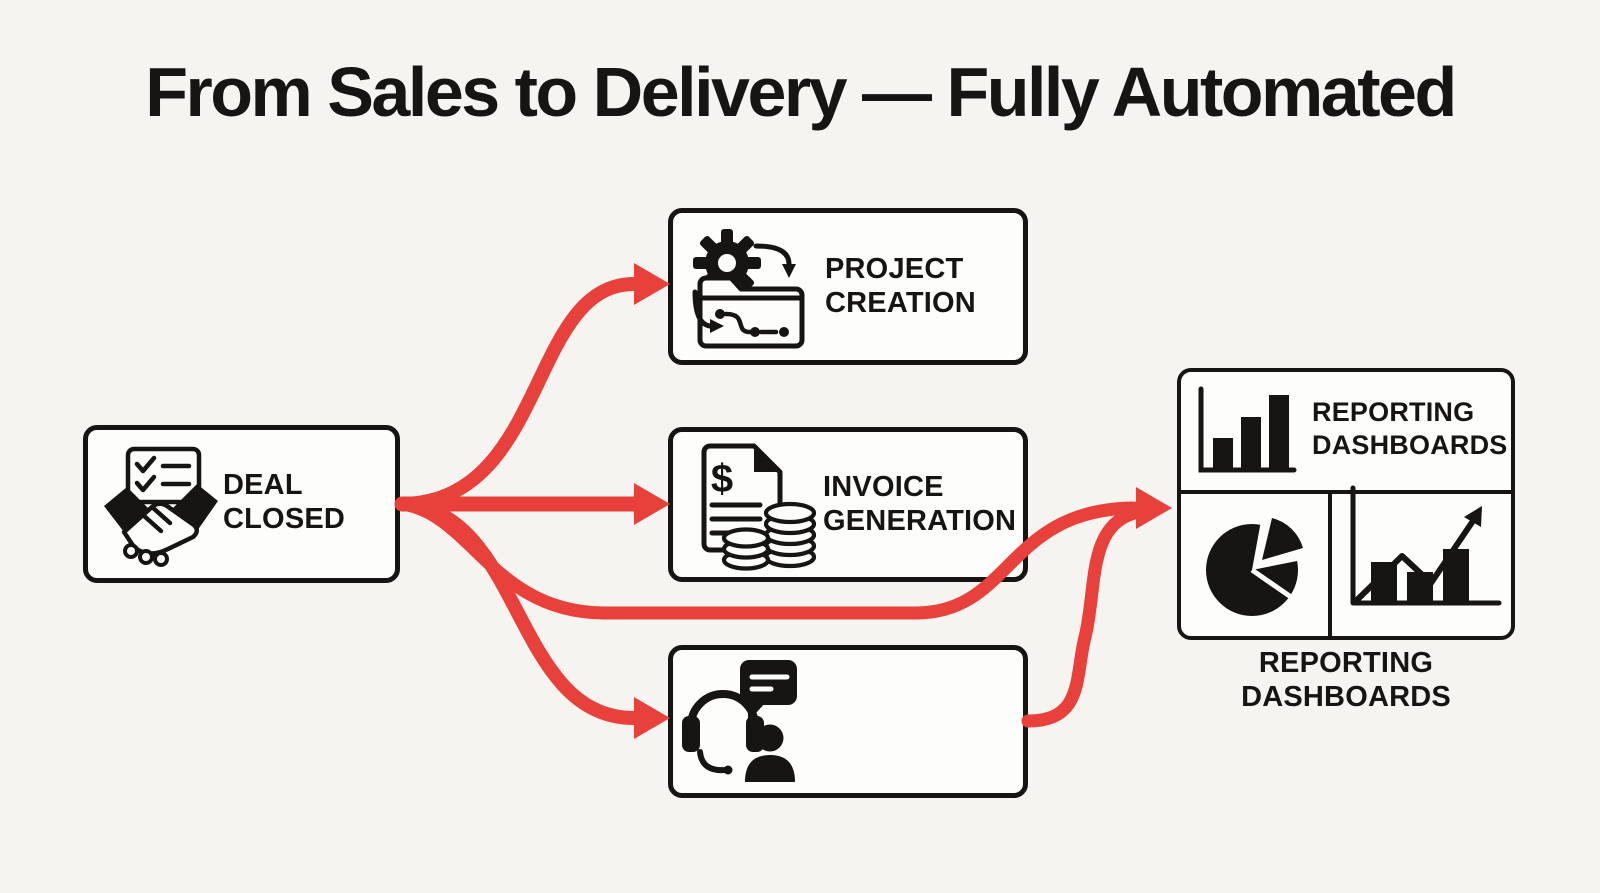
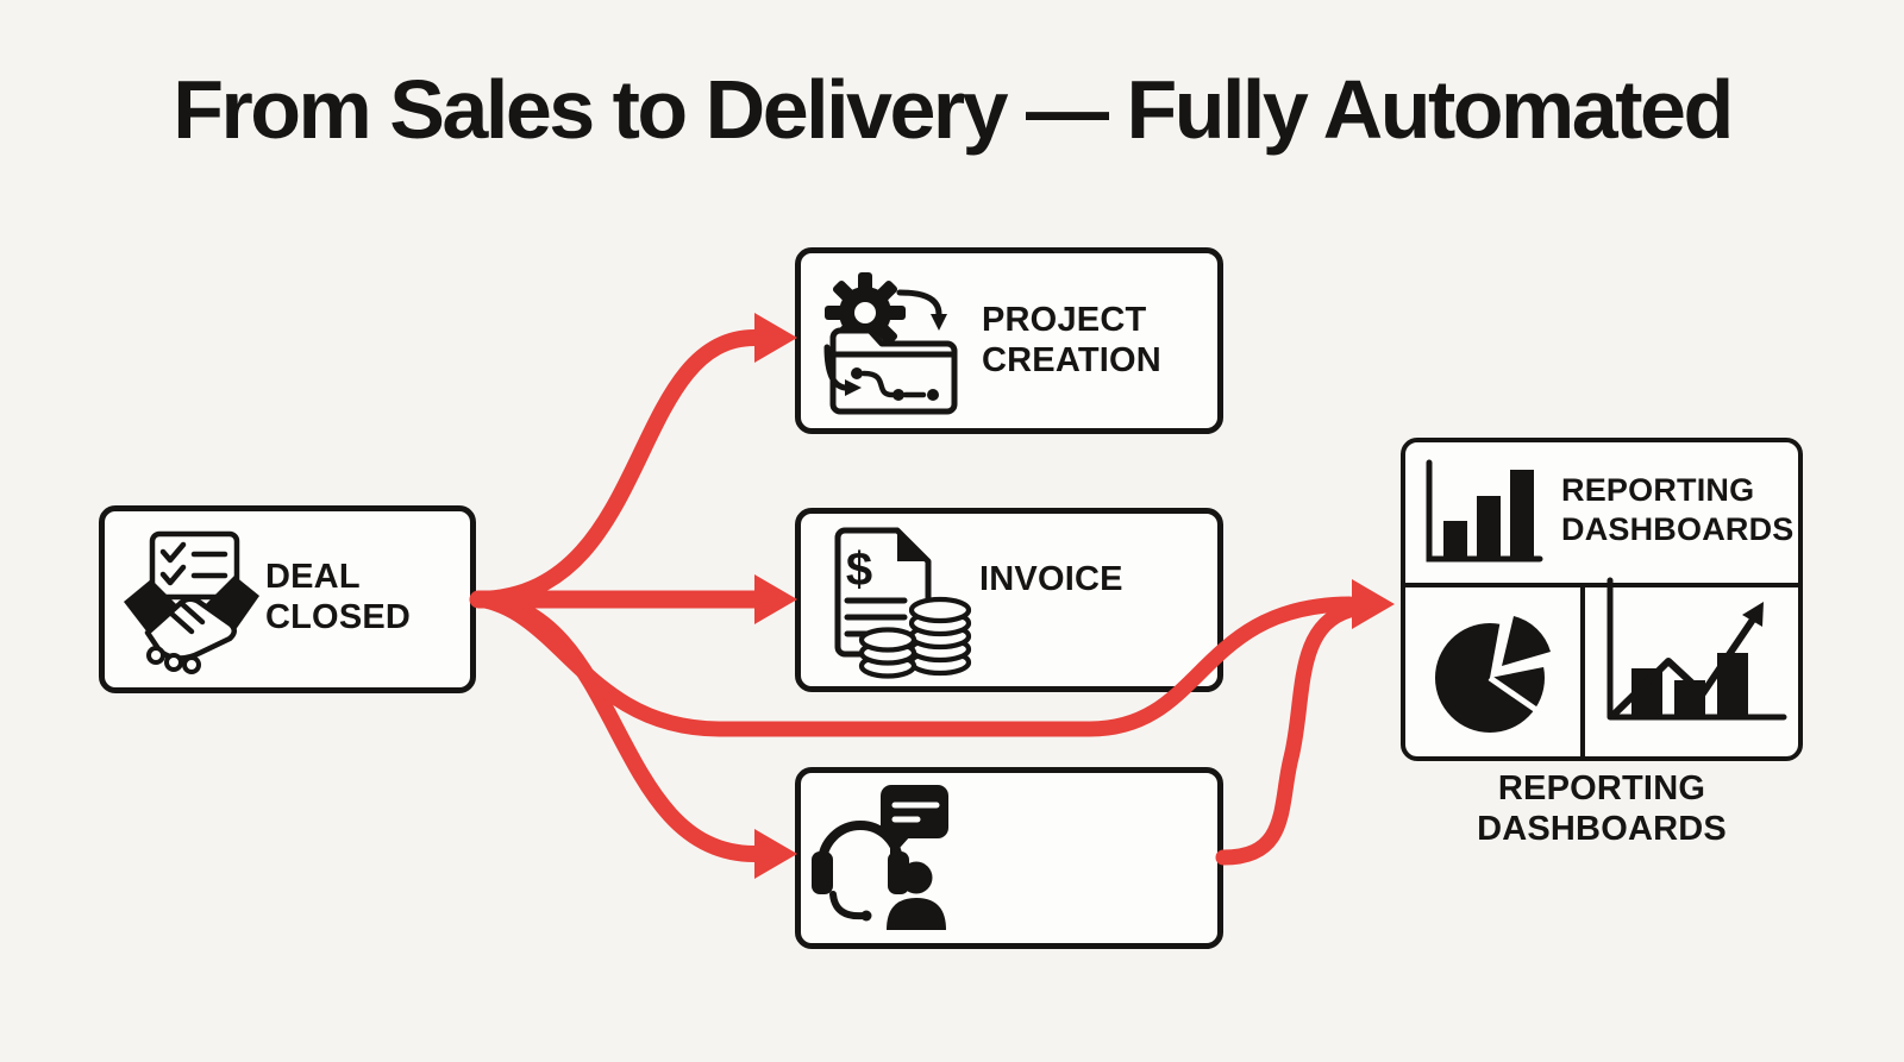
  From Sales to Delivery — Fully Automated
  $
  DEAL
  CLOSED
  PROJECT
  CREATION
  INVOICE
- GENERATION
  REPORTING
  DASHBOARDS
  REPORTING
  DASHBOARDS
